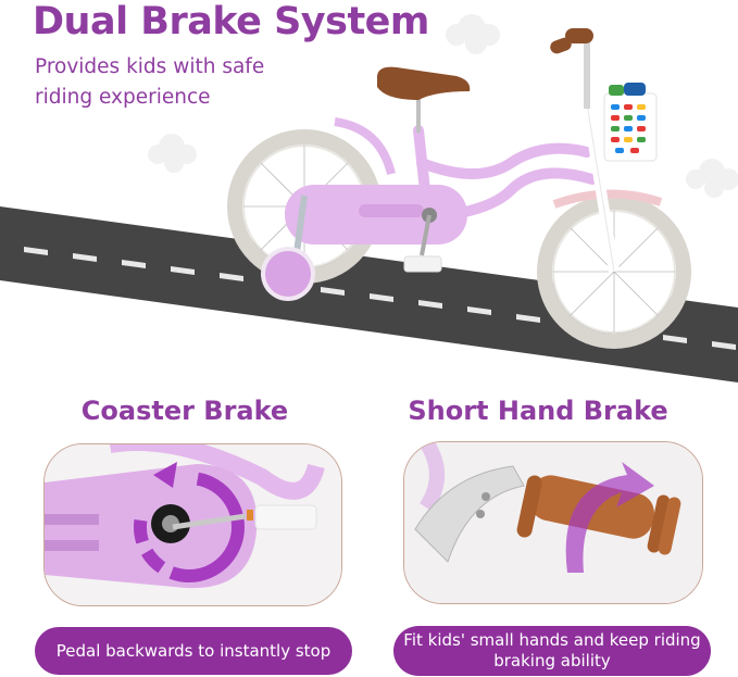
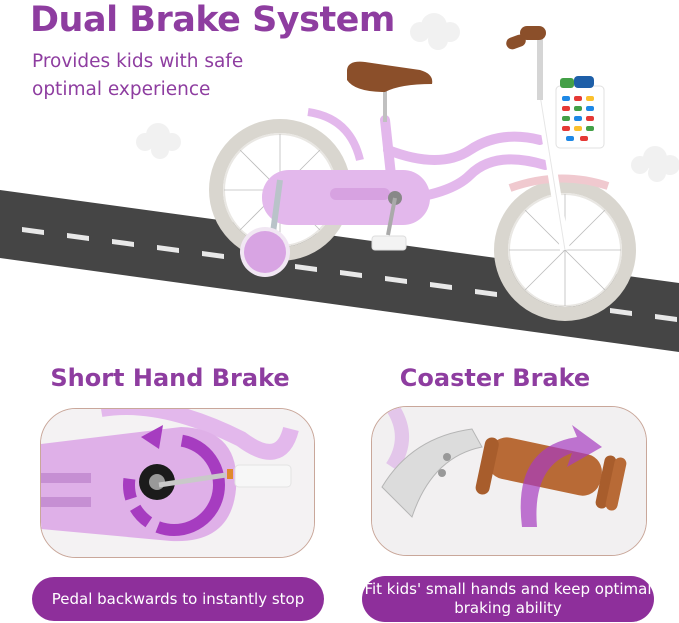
  Dual Brake System
- Provides kids with safe riding experience
+ Provides kids with safe optimal experience
- Coaster Brake
+ Short Hand Brake
  Pedal backwards to instantly stop
- Short Hand Brake
+ Coaster Brake
- Fit kids' small hands and keep riding braking ability
+ Fit kids' small hands and keep optimal braking ability
